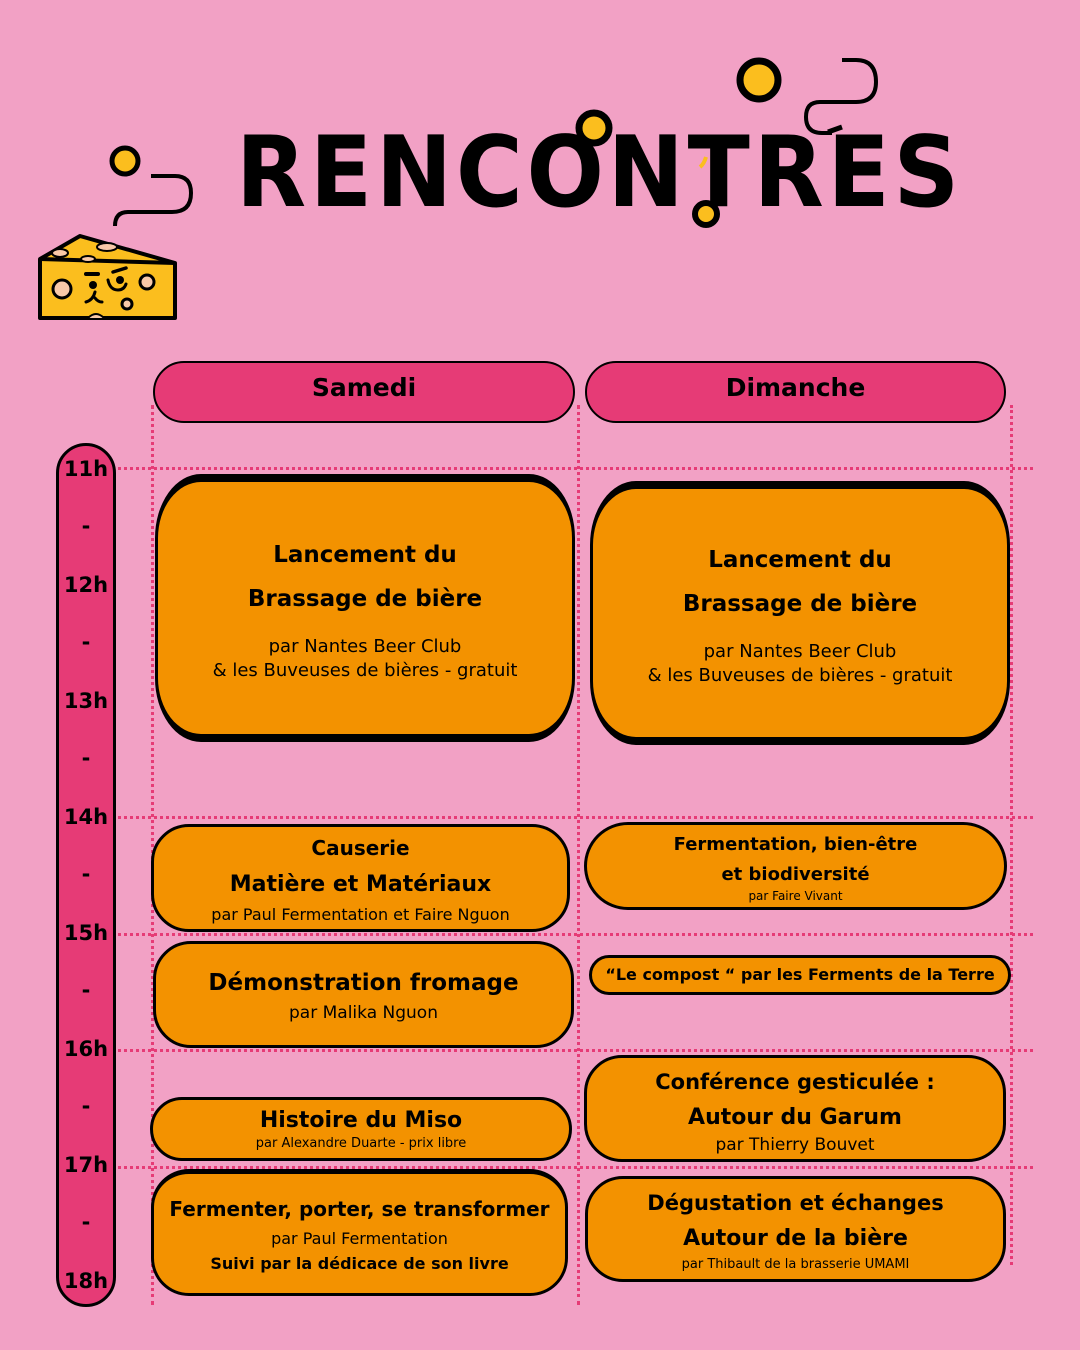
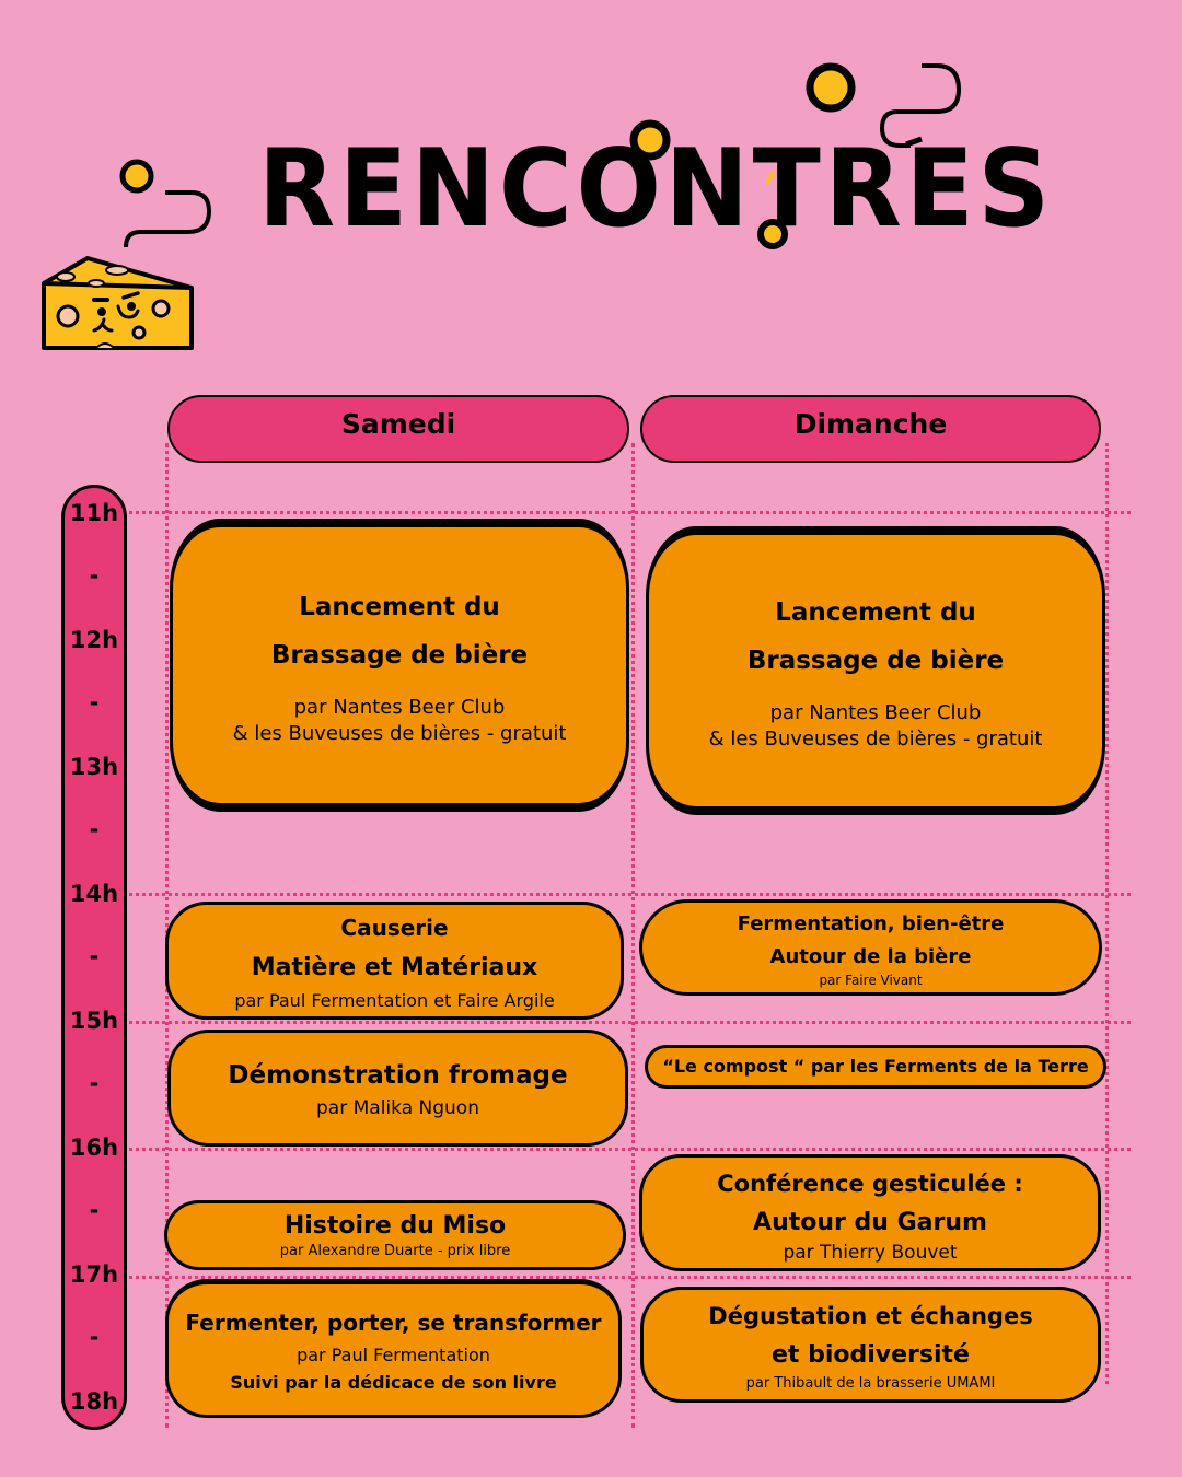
  RENCONTRES
  Samedi
  Dimanche
  11h
  -
  12h
  -
  13h
  -
  14h
  -
  15h
  -
  16h
  -
  17h
  -
  18h
  Lancement du
  Brassage de bière
  par Nantes Beer Club
  & les Buveuses de bières - gratuit
  Causerie
  Matière et Matériaux
- par Paul Fermentation et Faire Nguon
+ par Paul Fermentation et Faire Argile
  Démonstration fromage
  par Malika Nguon
  Histoire du Miso
  par Alexandre Duarte - prix libre
  Fermenter, porter, se transformer
  par Paul Fermentation
  Suivi par la dédicace de son livre
  Lancement du
  Brassage de bière
  par Nantes Beer Club
  & les Buveuses de bières - gratuit
  Fermentation, bien-être
- et biodiversité
+ Autour de la bière
  par Faire Vivant
  “Le compost “ par les Ferments de la Terre
  Conférence gesticulée :
  Autour du Garum
  par Thierry Bouvet
  Dégustation et échanges
- Autour de la bière
+ et biodiversité
  par Thibault de la brasserie UMAMI
